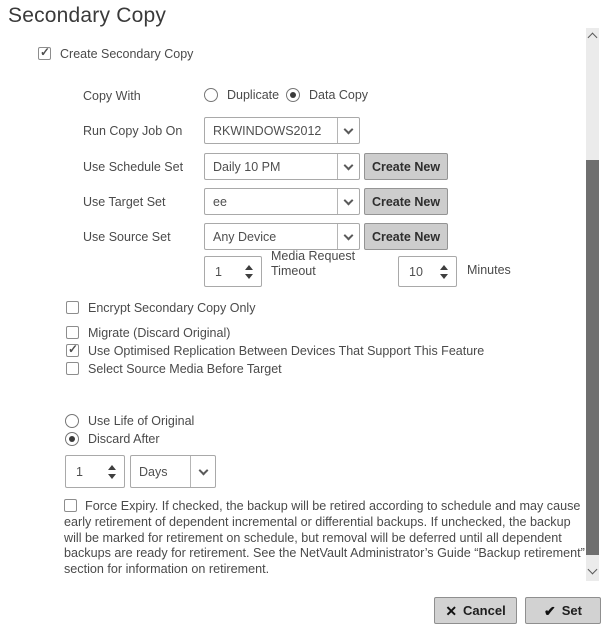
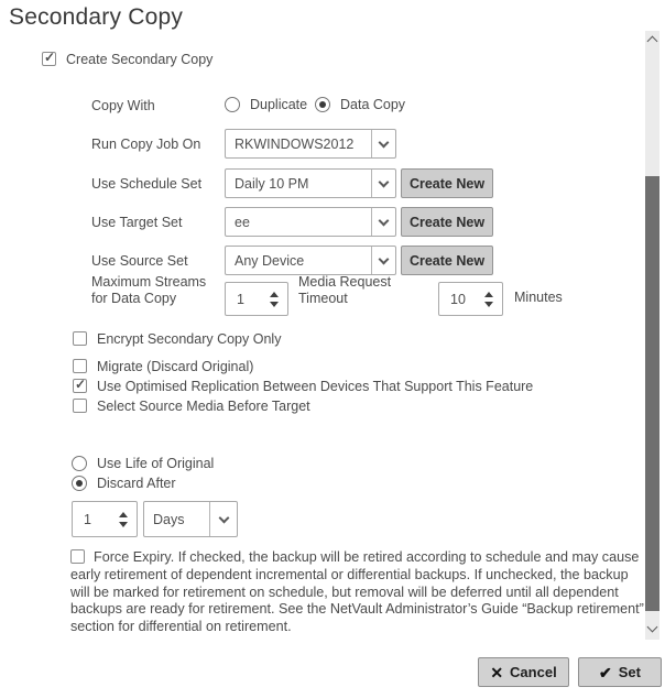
  Secondary Copy
  Create Secondary Copy
  Copy With
  Duplicate
  Data Copy
  Run Copy Job On
  RKWINDOWS2012
  Use Schedule Set
  Daily 10 PM
  Create New
  Use Target Set
  ee
  Create New
  Use Source Set
  Any Device
  Create New
+ Maximum Streams for Data Copy
  1
  Media Request Timeout
  10
  Minutes
  Encrypt Secondary Copy Only
  Migrate (Discard Original)
  Use Optimised Replication Between Devices That Support This Feature
  Select Source Media Before Target
  Use Life of Original
  Discard After
  1
  Days
- Force Expiry. If checked, the backup will be retired according to schedule and may cause early retirement of dependent incremental or differential backups. If unchecked, the backup will be marked for retirement on schedule, but removal will be deferred until all dependent backups are ready for retirement. See the NetVault Administrator’s Guide “Backup retirement” section for information on retirement.
+ Force Expiry. If checked, the backup will be retired according to schedule and may cause early retirement of dependent incremental or differential backups. If unchecked, the backup will be marked for retirement on schedule, but removal will be deferred until all dependent backups are ready for retirement. See the NetVault Administrator’s Guide “Backup retirement” section for differential on retirement.
  ✕
  Cancel
  ✔
  Set
